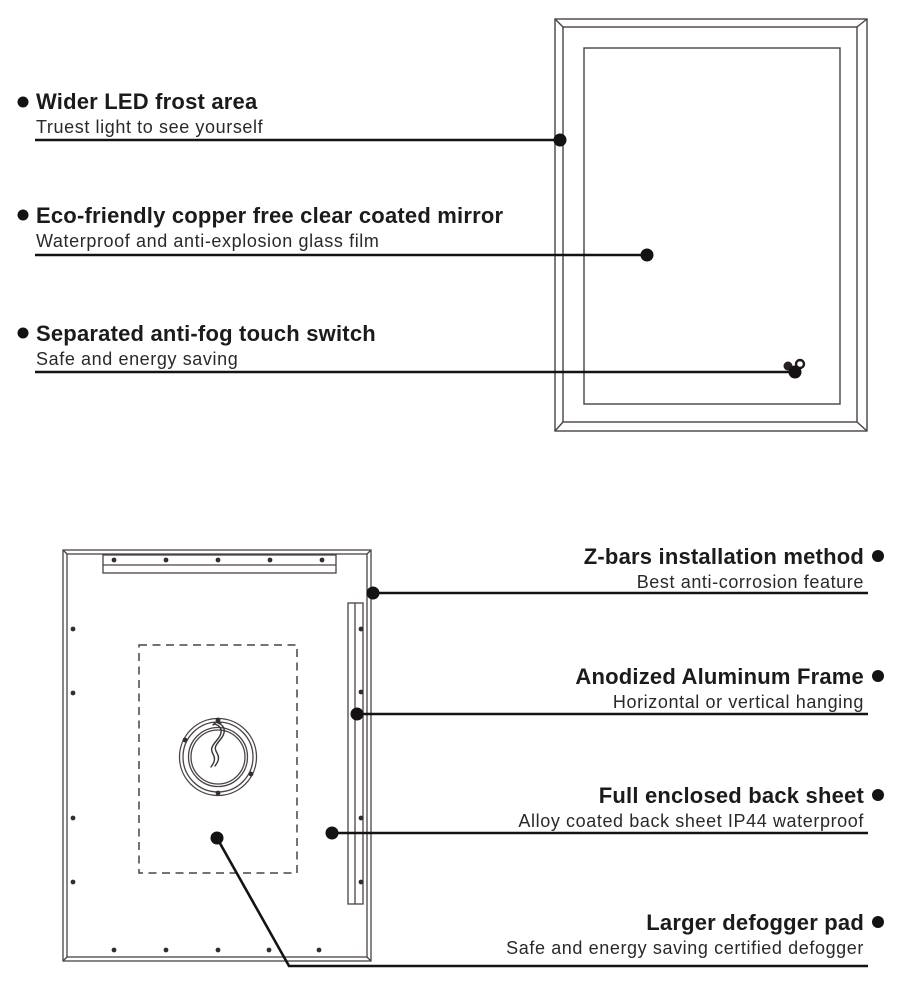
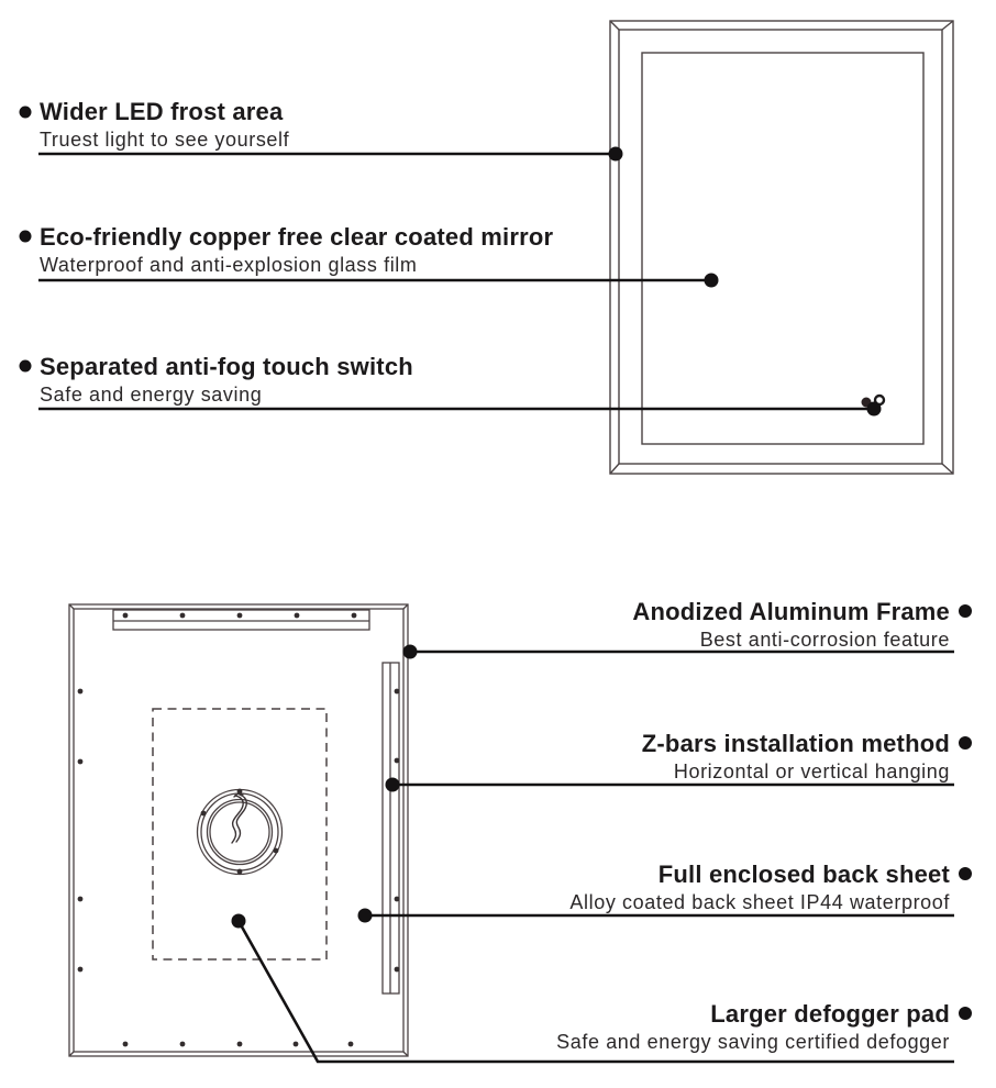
  Wider LED frost area
  Truest light to see yourself
  Eco-friendly copper free clear coated mirror
  Waterproof and anti-explosion glass film
  Separated anti-fog touch switch
  Safe and energy saving
- Z-bars installation method
+ Anodized Aluminum Frame
  Best anti-corrosion feature
- Anodized Aluminum Frame
+ Z-bars installation method
  Horizontal or vertical hanging
  Full enclosed back sheet
  Alloy coated back sheet IP44 waterproof
  Larger defogger pad
  Safe and energy saving certified defogger
